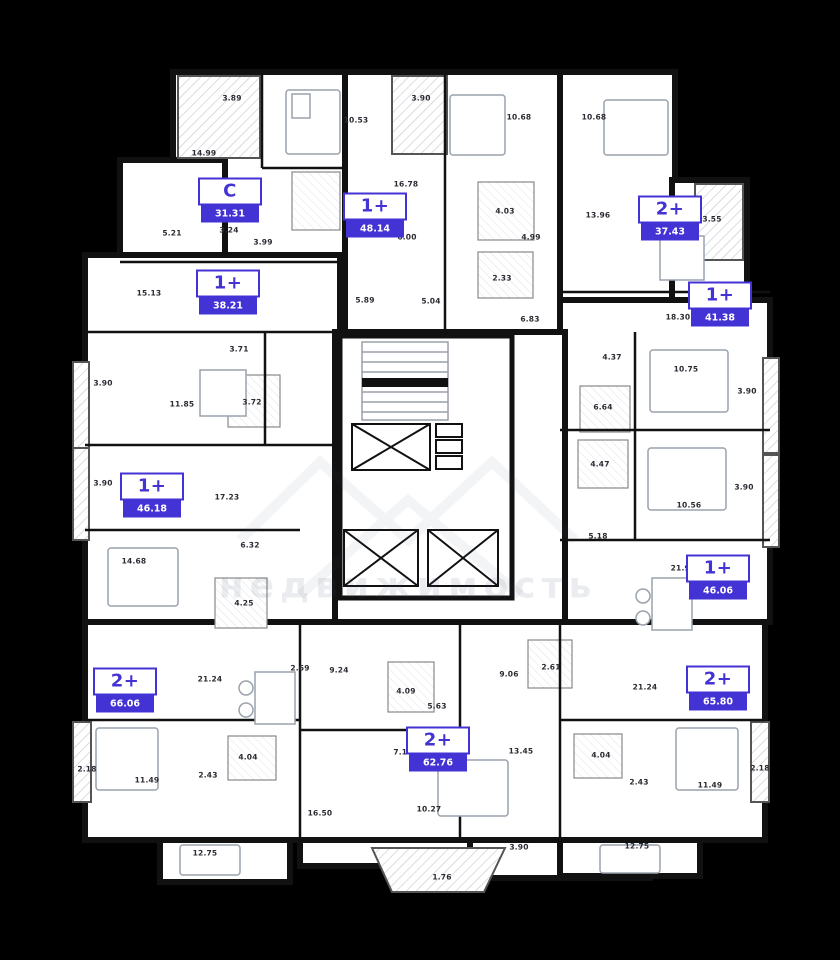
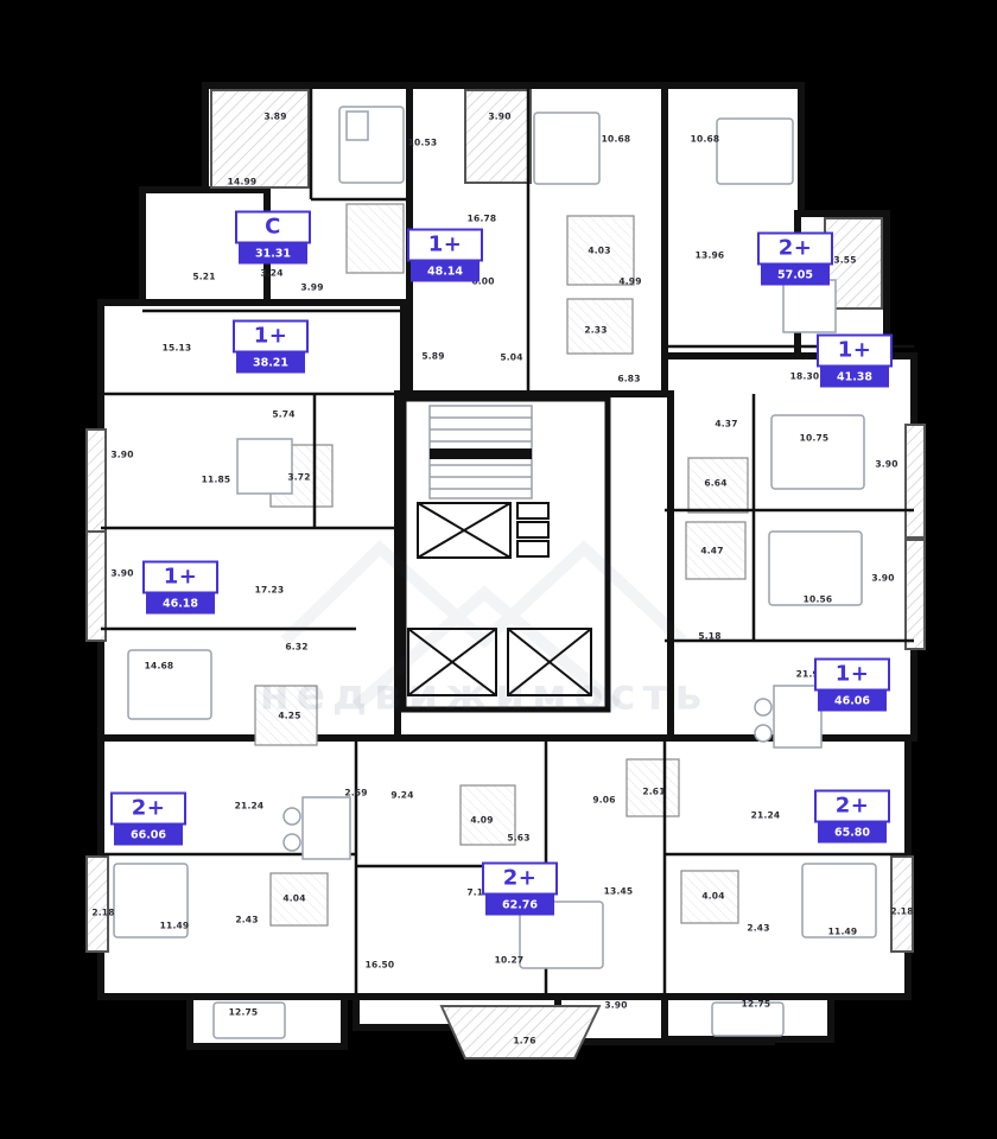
  C
  31.31
  1+
  48.14
  2+
- 37.43
+ 57.05
  1+
  38.21
  1+
  41.38
  1+
  46.18
  1+
  46.06
  2+
  66.06
  2+
  65.80
  2+
  62.76
  3.89
  10.53
  3.90
  10.68
  10.68
  14.99
  16.78
  13.96
  3.55
  4.03
  5.21
  3.24
  3.99
  .00
  4.99
  2.33
  15.13
  5.89
  5.04
  6.83
  18.30
- 3.71
+ 5.74
  4.37
  10.75
  3.90
  3.90
  11.85
  3.72
  6.64
  4.47
  3.90
  3.90
  17.23
  10.56
  5.18
  6.32
  14.68
  4.25
  2.69
  9.24
  2.61
  9.06
  21.24
  4.09
  21.24
  5.63
  7.1
  13.45
  4.04
  4.04
  2.18
  2.43
  2.43
  11.49
  11.49
  2.18
  16.50
  10.27
  12.75
  3.90
  12.75
  1.76
  недвижимость
